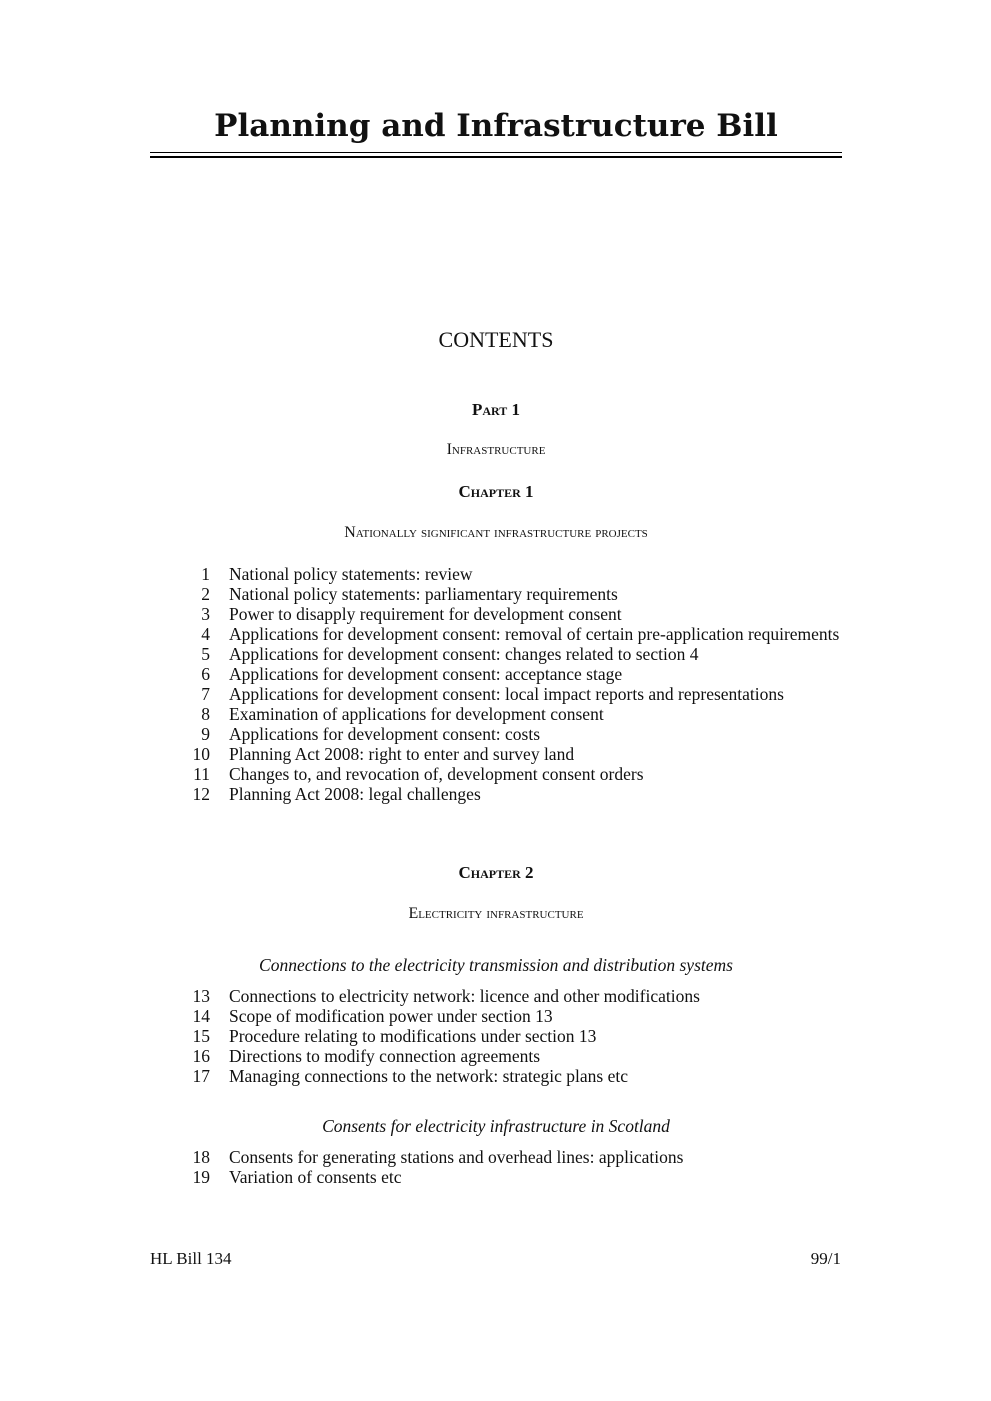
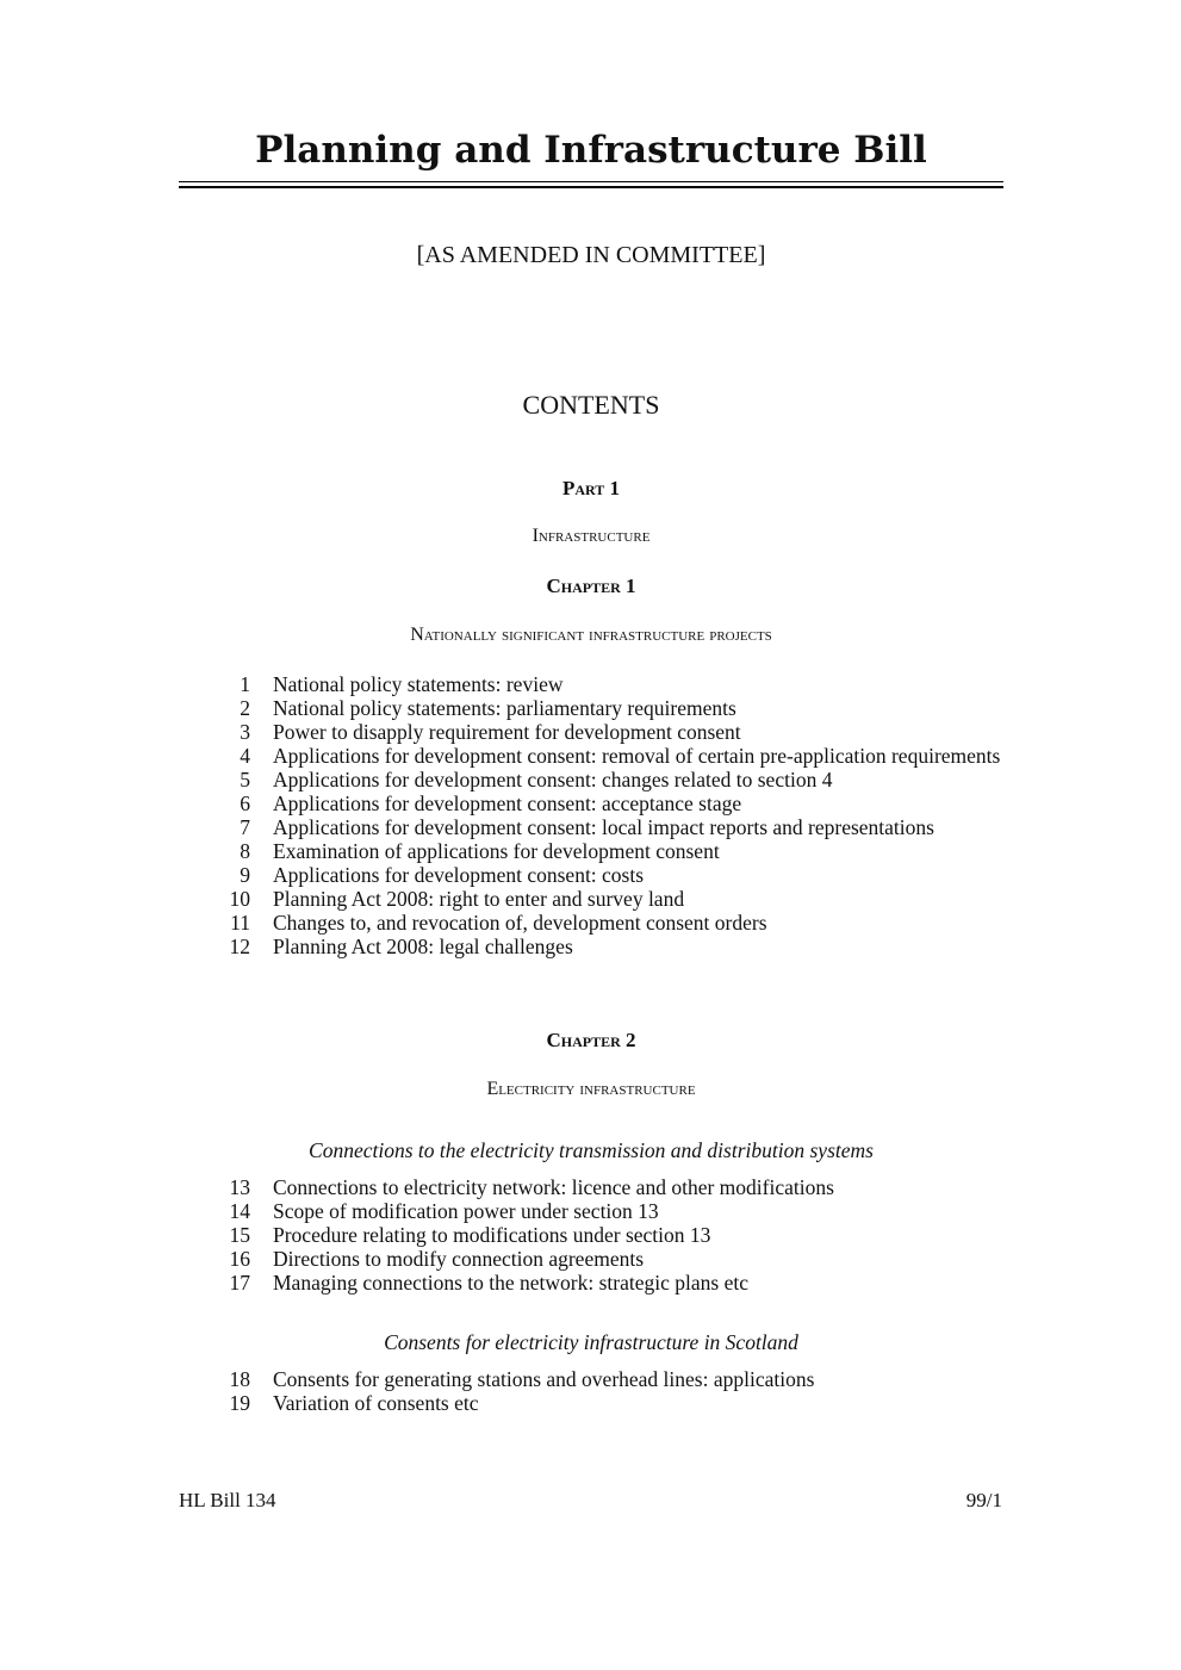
  Planning and Infrastructure Bill
+ [AS AMENDED IN COMMITTEE]
  CONTENTS
  Part 1
  Infrastructure
  Chapter 1
  Nationally significant infrastructure projects
  1
  National policy statements: review
  2
  National policy statements: parliamentary requirements
  3
  Power to disapply requirement for development consent
  4
  Applications for development consent: removal of certain pre-application requirements
  5
  Applications for development consent: changes related to section 4
  6
  Applications for development consent: acceptance stage
  7
  Applications for development consent: local impact reports and representations
  8
  Examination of applications for development consent
  9
  Applications for development consent: costs
  10
  Planning Act 2008: right to enter and survey land
  11
  Changes to, and revocation of, development consent orders
  12
  Planning Act 2008: legal challenges
  Chapter 2
  Electricity infrastructure
  Connections to the electricity transmission and distribution systems
  13
  Connections to electricity network: licence and other modifications
  14
  Scope of modification power under section 13
  15
  Procedure relating to modifications under section 13
  16
  Directions to modify connection agreements
  17
  Managing connections to the network: strategic plans etc
  Consents for electricity infrastructure in Scotland
  18
  Consents for generating stations and overhead lines: applications
  19
  Variation of consents etc
  HL Bill 134
  99/1
